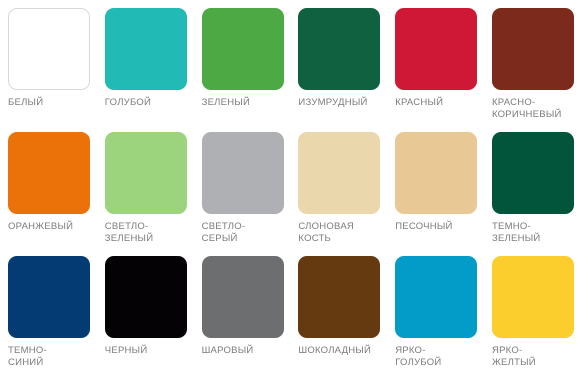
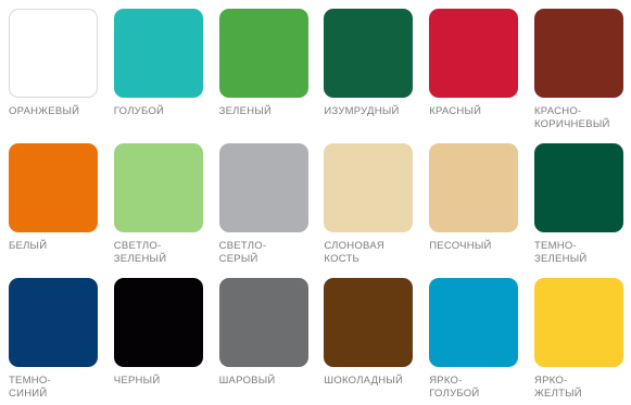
- БЕЛЫЙ
+ ОРАНЖЕВЫЙ
  ГОЛУБОЙ
  ЗЕЛЕНЫЙ
  ИЗУМРУДНЫЙ
  КРАСНЫЙ
  КРАСНО-
  КОРИЧНЕВЫЙ
- ОРАНЖЕВЫЙ
+ БЕЛЫЙ
  СВЕТЛО-
  ЗЕЛЕНЫЙ
  СВЕТЛО-
  СЕРЫЙ
  СЛОНОВАЯ
  КОСТЬ
  ПЕСОЧНЫЙ
  ТЕМНО-
  ЗЕЛЕНЫЙ
  ТЕМНО-
  СИНИЙ
  ЧЕРНЫЙ
  ШАРОВЫЙ
  ШОКОЛАДНЫЙ
  ЯРКО-
  ГОЛУБОЙ
  ЯРКО-
  ЖЕЛТЫЙ
